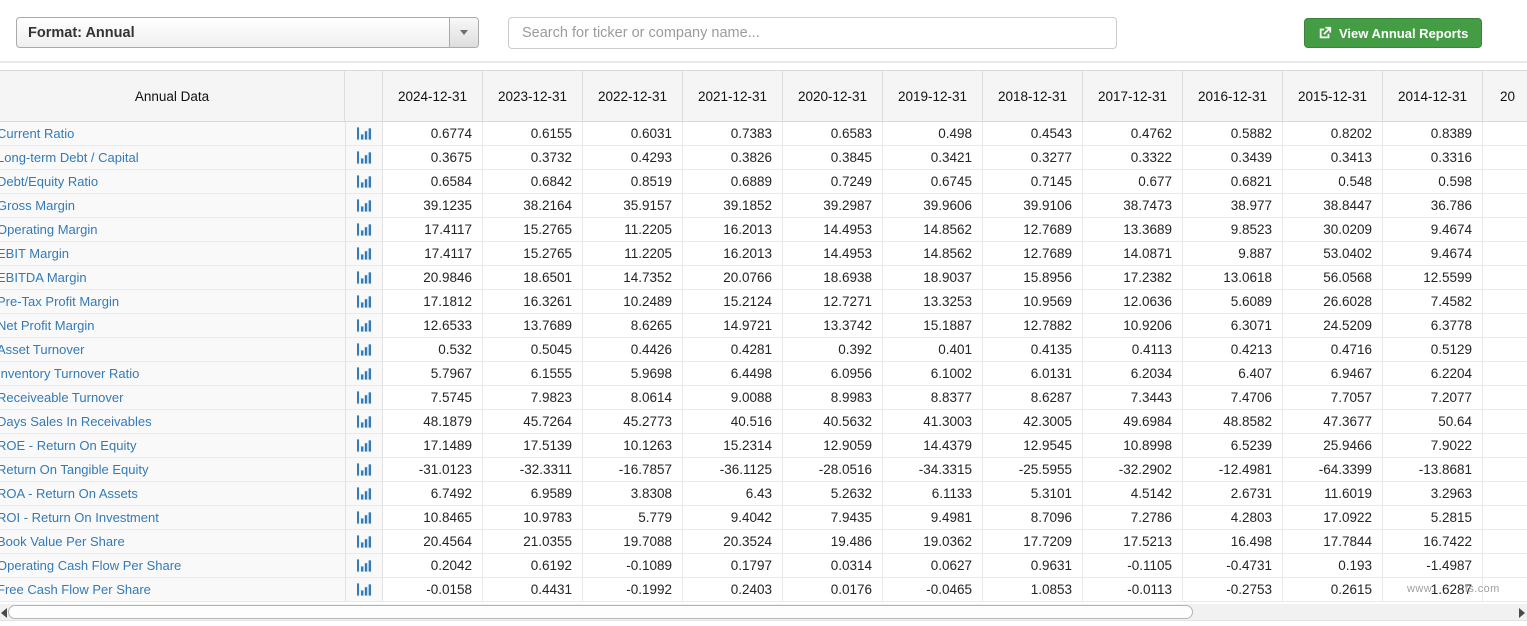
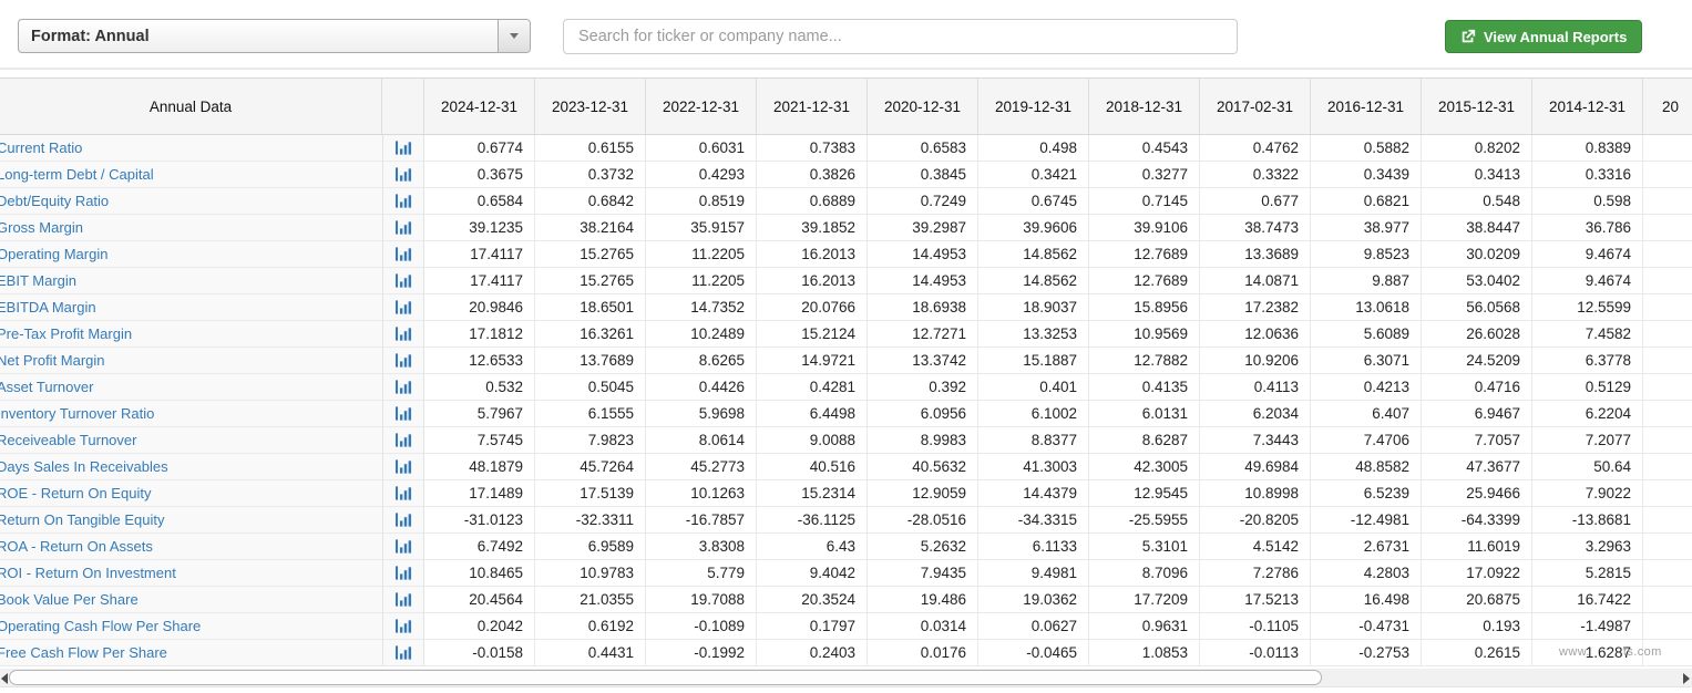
  Format: Annual
  Search for ticker or company name...
  View Annual Reports
  Annual Data
  2024-12-31
  2023-12-31
  2022-12-31
  2021-12-31
  2020-12-31
  2019-12-31
  2018-12-31
- 2017-12-31
+ 2017-02-31
  2016-12-31
  2015-12-31
  2014-12-31
  20
  Current Ratio
  0.6774
  0.6155
  0.6031
  0.7383
  0.6583
  0.498
  0.4543
  0.4762
  0.5882
  0.8202
  0.8389
  Long-term Debt / Capital
  0.3675
  0.3732
  0.4293
  0.3826
  0.3845
  0.3421
  0.3277
  0.3322
  0.3439
  0.3413
  0.3316
  Debt/Equity Ratio
  0.6584
  0.6842
  0.8519
  0.6889
  0.7249
  0.6745
  0.7145
  0.677
  0.6821
  0.548
  0.598
  Gross Margin
  39.1235
  38.2164
  35.9157
  39.1852
  39.2987
  39.9606
  39.9106
  38.7473
  38.977
  38.8447
  36.786
  Operating Margin
  17.4117
  15.2765
  11.2205
  16.2013
  14.4953
  14.8562
  12.7689
  13.3689
  9.8523
  30.0209
  9.4674
  EBIT Margin
  17.4117
  15.2765
  11.2205
  16.2013
  14.4953
  14.8562
  12.7689
  14.0871
  9.887
  53.0402
  9.4674
  EBITDA Margin
  20.9846
  18.6501
  14.7352
  20.0766
  18.6938
  18.9037
  15.8956
  17.2382
  13.0618
  56.0568
  12.5599
  Pre-Tax Profit Margin
  17.1812
  16.3261
  10.2489
  15.2124
  12.7271
  13.3253
  10.9569
  12.0636
  5.6089
  26.6028
  7.4582
  Net Profit Margin
  12.6533
  13.7689
  8.6265
  14.9721
  13.3742
  15.1887
  12.7882
  10.9206
  6.3071
  24.5209
  6.3778
  Asset Turnover
  0.532
  0.5045
  0.4426
  0.4281
  0.392
  0.401
  0.4135
  0.4113
  0.4213
  0.4716
  0.5129
  nventory Turnover Ratio
  5.7967
  6.1555
  5.9698
  6.4498
  6.0956
  6.1002
  6.0131
  6.2034
  6.407
  6.9467
  6.2204
  Receiveable Turnover
  7.5745
  7.9823
  8.0614
  9.0088
  8.9983
  8.8377
  8.6287
  7.3443
  7.4706
  7.7057
  7.2077
  Days Sales In Receivables
  48.1879
  45.7264
  45.2773
  40.516
  40.5632
  41.3003
  42.3005
  49.6984
  48.8582
  47.3677
  50.64
  ROE - Return On Equity
  17.1489
  17.5139
  10.1263
  15.2314
  12.9059
  14.4379
  12.9545
  10.8998
  6.5239
  25.9466
  7.9022
  Return On Tangible Equity
  -31.0123
  -32.3311
  -16.7857
  -36.1125
  -28.0516
  -34.3315
  -25.5955
- -32.2902
+ -20.8205
  -12.4981
  -64.3399
  -13.8681
  ROA - Return On Assets
  6.7492
  6.9589
  3.8308
  6.43
  5.2632
  6.1133
  5.3101
  4.5142
  2.6731
  11.6019
  3.2963
  ROI - Return On Investment
  10.8465
  10.9783
  5.779
  9.4042
  7.9435
  9.4981
  8.7096
  7.2786
  4.2803
  17.0922
  5.2815
  Book Value Per Share
  20.4564
  21.0355
  19.7088
  20.3524
  19.486
  19.0362
  17.7209
  17.5213
  16.498
- 17.7844
+ 20.6875
  16.7422
  Operating Cash Flow Per Share
  0.2042
  0.6192
  -0.1089
  0.1797
  0.0314
  0.0627
  0.9631
  -0.1105
  -0.4731
  0.193
  -1.4987
  Free Cash Flow Per Share
  -0.0158
  0.4431
  -0.1992
  0.2403
  0.0176
  -0.0465
  1.0853
  -0.0113
  -0.2753
  0.2615
  1.6287
  www. ts.com
